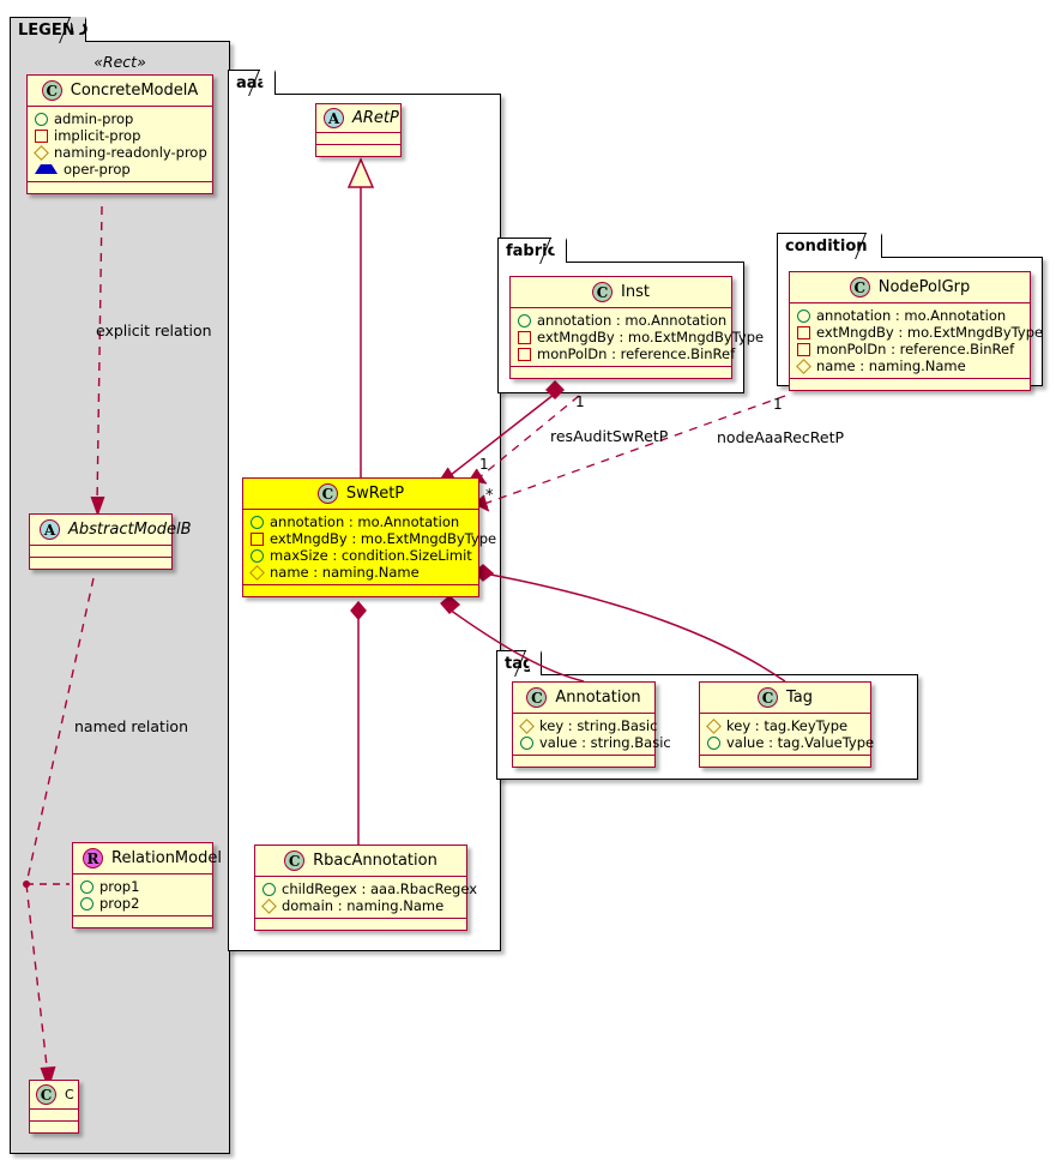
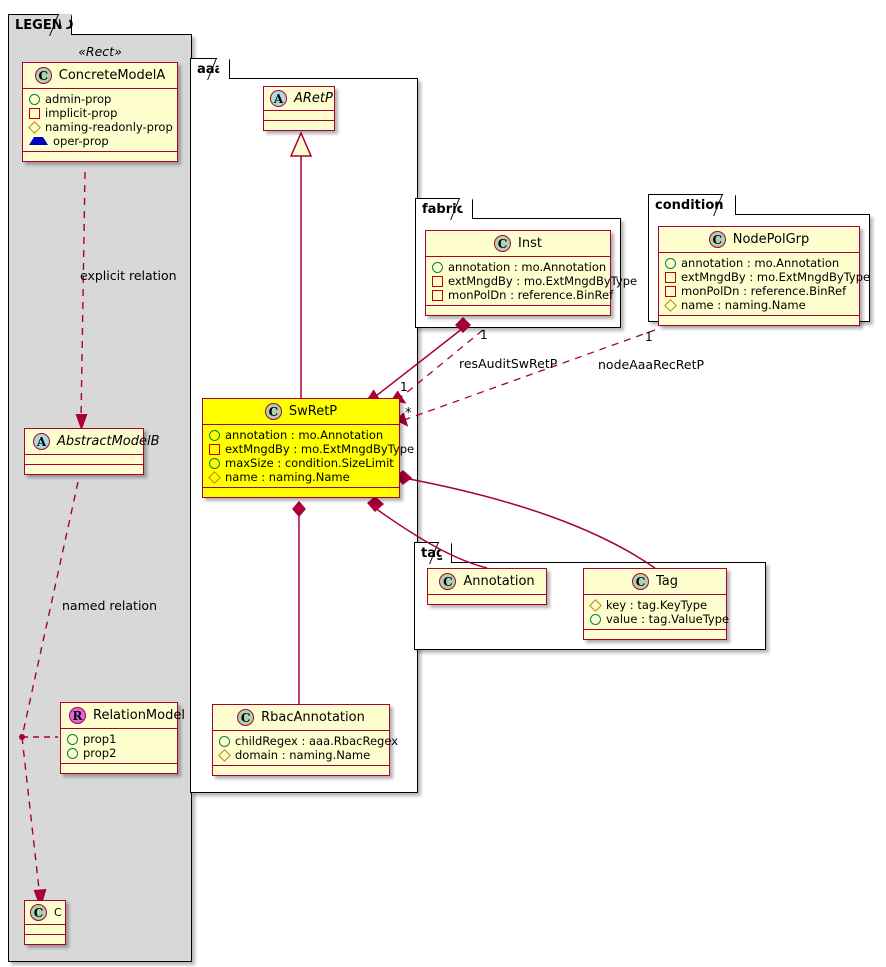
  LEGED
  conditio
  «Rect»
  C
  ConcreteModelA
  admin-prop
  implicit-prop
  naming-readonly-prop
  oper-prop
  A
  AbstractModelB
  R
  RelationModel
  prop1
  prop2
  C
  C
  A
  ARetP
  C
  SwRetP
  annotation : mo.Annotation
  extMngdBy : mo.ExtMngdByType
  maxSize : condition.SizeLimit
  name : naming.Name
  C
  RbacAnnotation
  childRegex : aaa.RbacRegex
  domain : naming.Name
  C
  Inst
  annotation : mo.Annotation
  extMngdBy : mo.ExtMngdByType
  monPolDn : reference.BinRef
  C
  NodePolGrp
  annotation : mo.Annotation
  extMngdBy : mo.ExtMngdByType
  monPolDn : reference.BinRef
  name : naming.Name
  C
  Annotation
- key : string.Basic
- value : string.Basic
  C
  Tag
  key : tag.KeyType
  value : tag.ValueType
  explicit relation
  named relation
  resAuditSwRetP
  nodeAaaRecRetP
  1
  1
  1
  *
